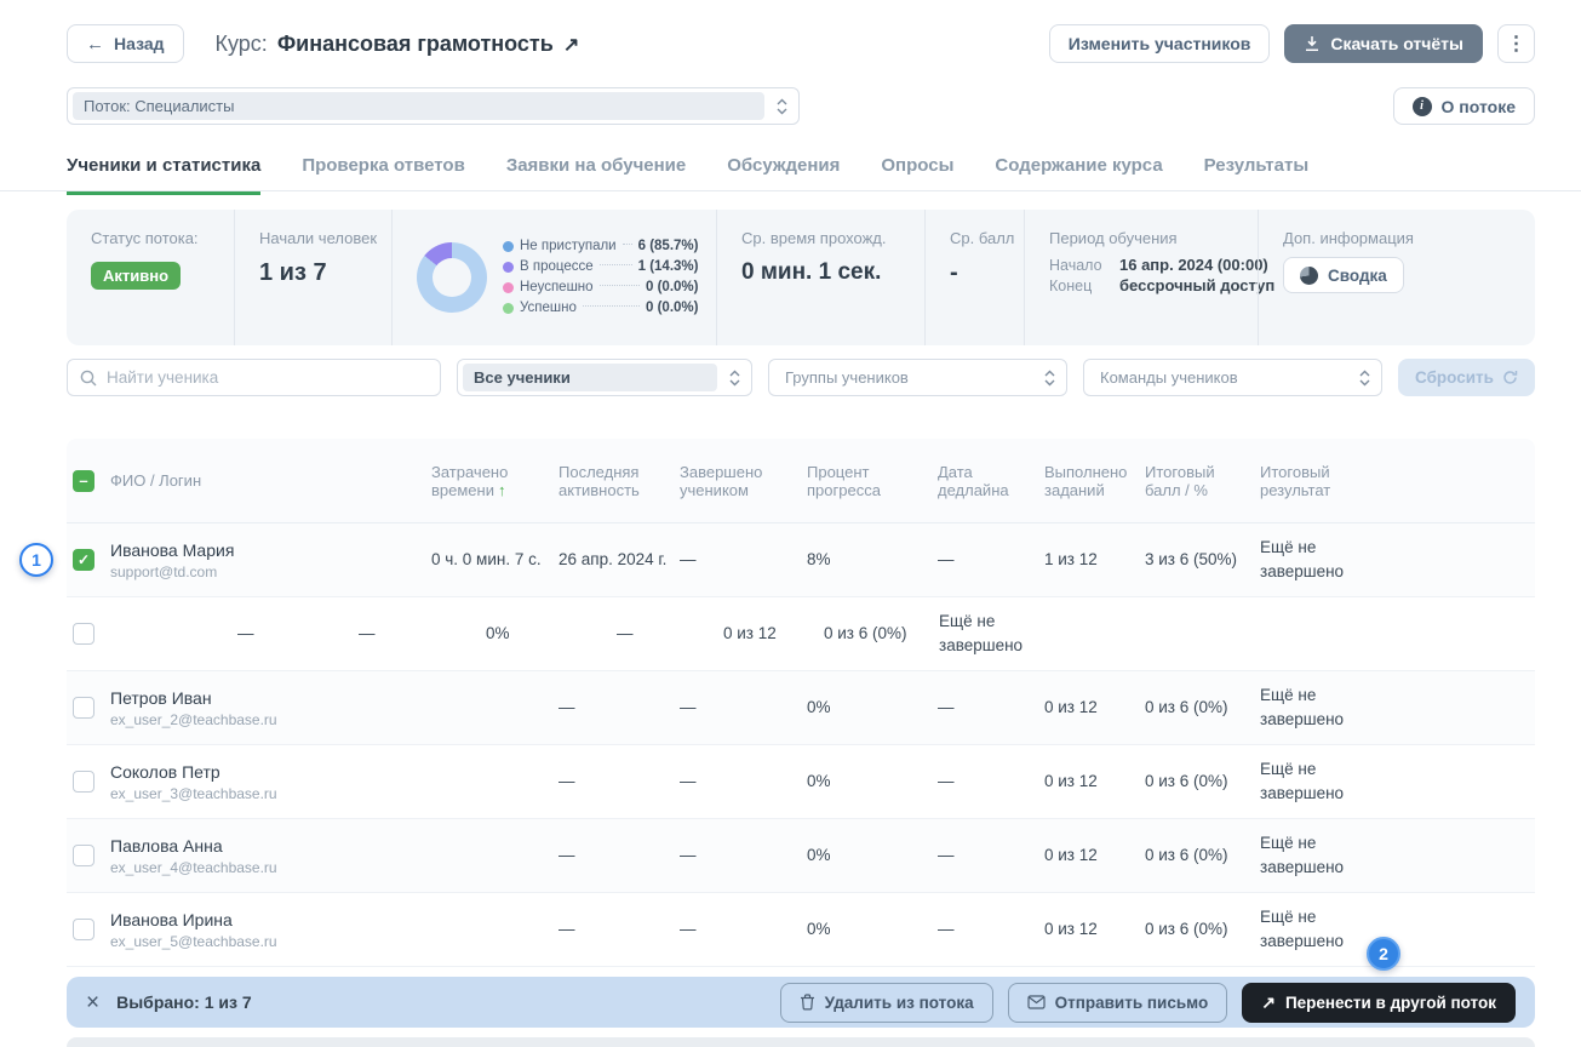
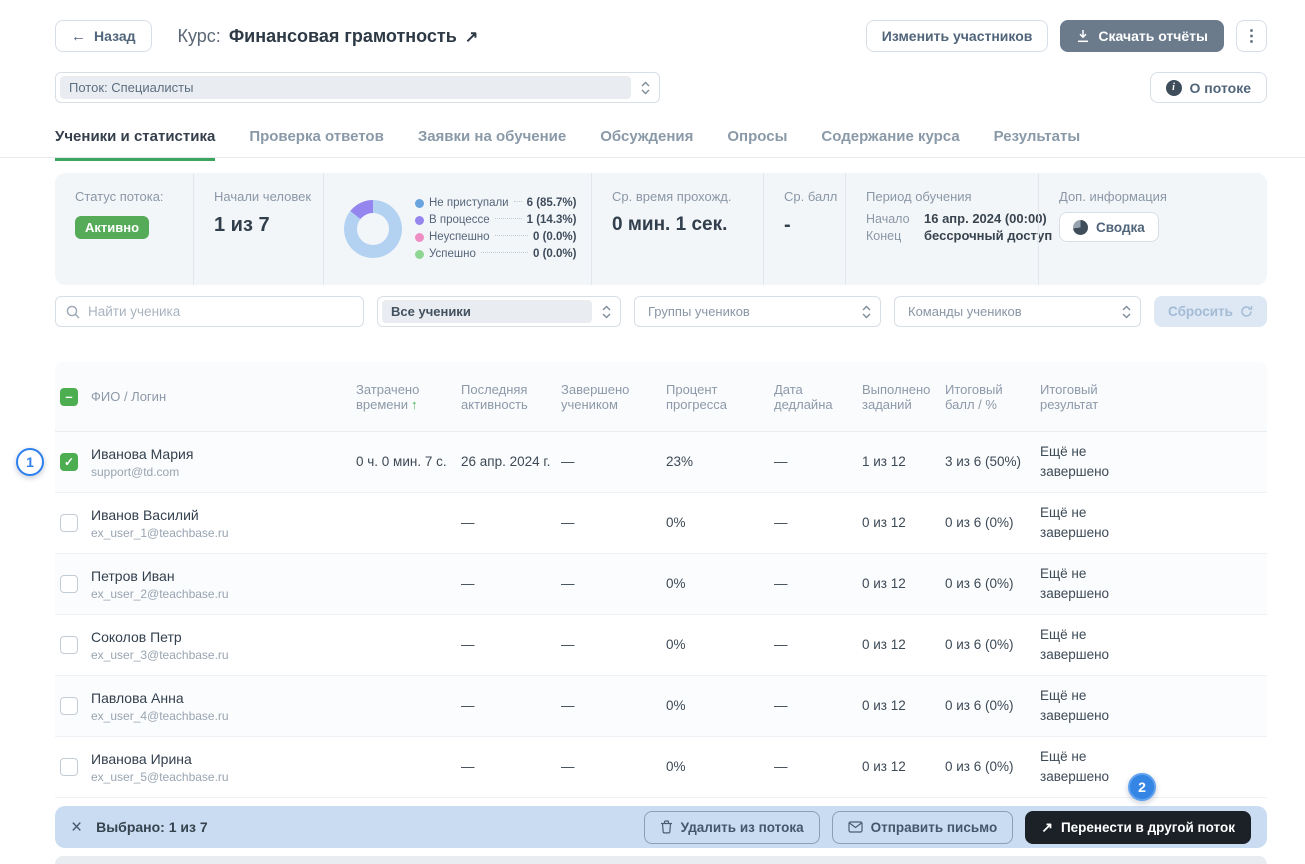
  ←
  Назад
  Курс:
  Финансовая грамотность
  ↗
  Изменить участников
  Скачать отчёты
  ⋮
  Поток: Специалисты
  i
  О потоке
  Ученики и статистика
  Проверка ответов
  Заявки на обучение
  Обсуждения
  Опросы
  Содержание курса
  Результаты
  Статус потока:
  Активно
  Начали человек
  1 из 7
  Не приступали
  6 (85.7%)
  В процессе
  1 (14.3%)
  Неуспешно
  0 (0.0%)
  Успешно
  0 (0.0%)
  Ср. время прохожд.
  0 мин. 1 сек.
  Ср. балл
  -
  Период обучения
  Начало
  16 апр. 2024 (00:00)
  Конец
  бессрочный доступ
  Доп. информация
  Сводка
  Найти ученика
  Все ученики
  Группы учеников
  Команды учеников
  Сбросить
  ФИО / Логин
  Затрачено времени ↑
  Последняя активность
  Завершено учеником
  Процент прогресса
  Дата дедлайна
  Выполнено заданий
  Итоговый балл / %
  Итоговый результат
  Иванова Мария
  support@td.com
  0 ч. 0 мин. 7 с.
  26 апр. 2024 г.
  —
- 8%
+ 23%
  —
  1 из 12
  3 из 6 (50%)
  Ещё не завершено
+ Иванов Василий
+ ex_user_1@teachbase.ru
  —
  —
  0%
  —
  0 из 12
  0 из 6 (0%)
  Ещё не завершено
  Петров Иван
  ex_user_2@teachbase.ru
  —
  —
  0%
  —
  0 из 12
  0 из 6 (0%)
  Ещё не завершено
  Соколов Петр
  ex_user_3@teachbase.ru
  —
  —
  0%
  —
  0 из 12
  0 из 6 (0%)
  Ещё не завершено
  Павлова Анна
  ex_user_4@teachbase.ru
  —
  —
  0%
  —
  0 из 12
  0 из 6 (0%)
  Ещё не завершено
  Иванова Ирина
  ex_user_5@teachbase.ru
  —
  —
  0%
  —
  0 из 12
  0 из 6 (0%)
  Ещё не завершено
  ×
  Выбрано: 1 из 7
  Удалить из потока
  Отправить письмо
  ↗
  Перенести в другой поток
  1
  2
